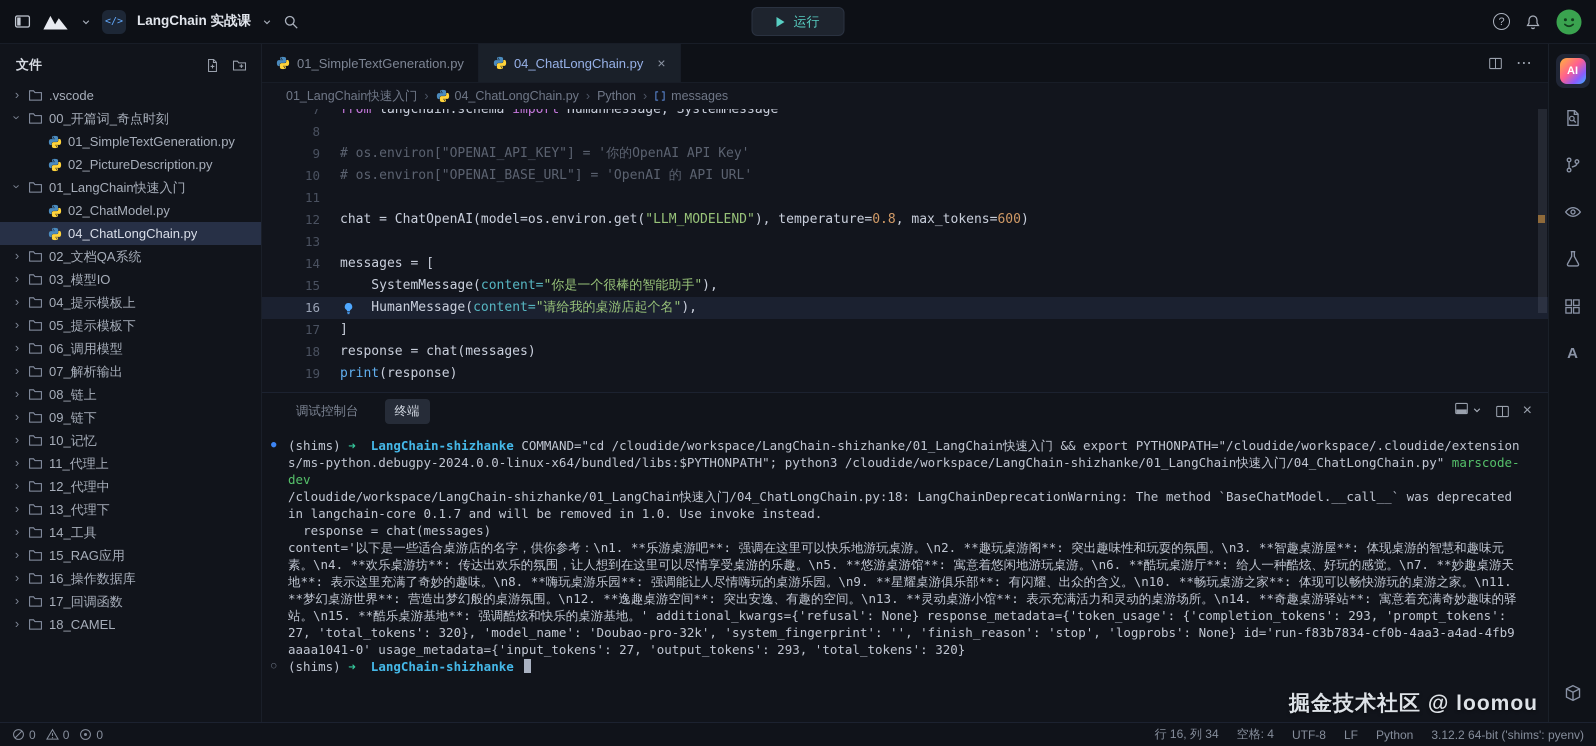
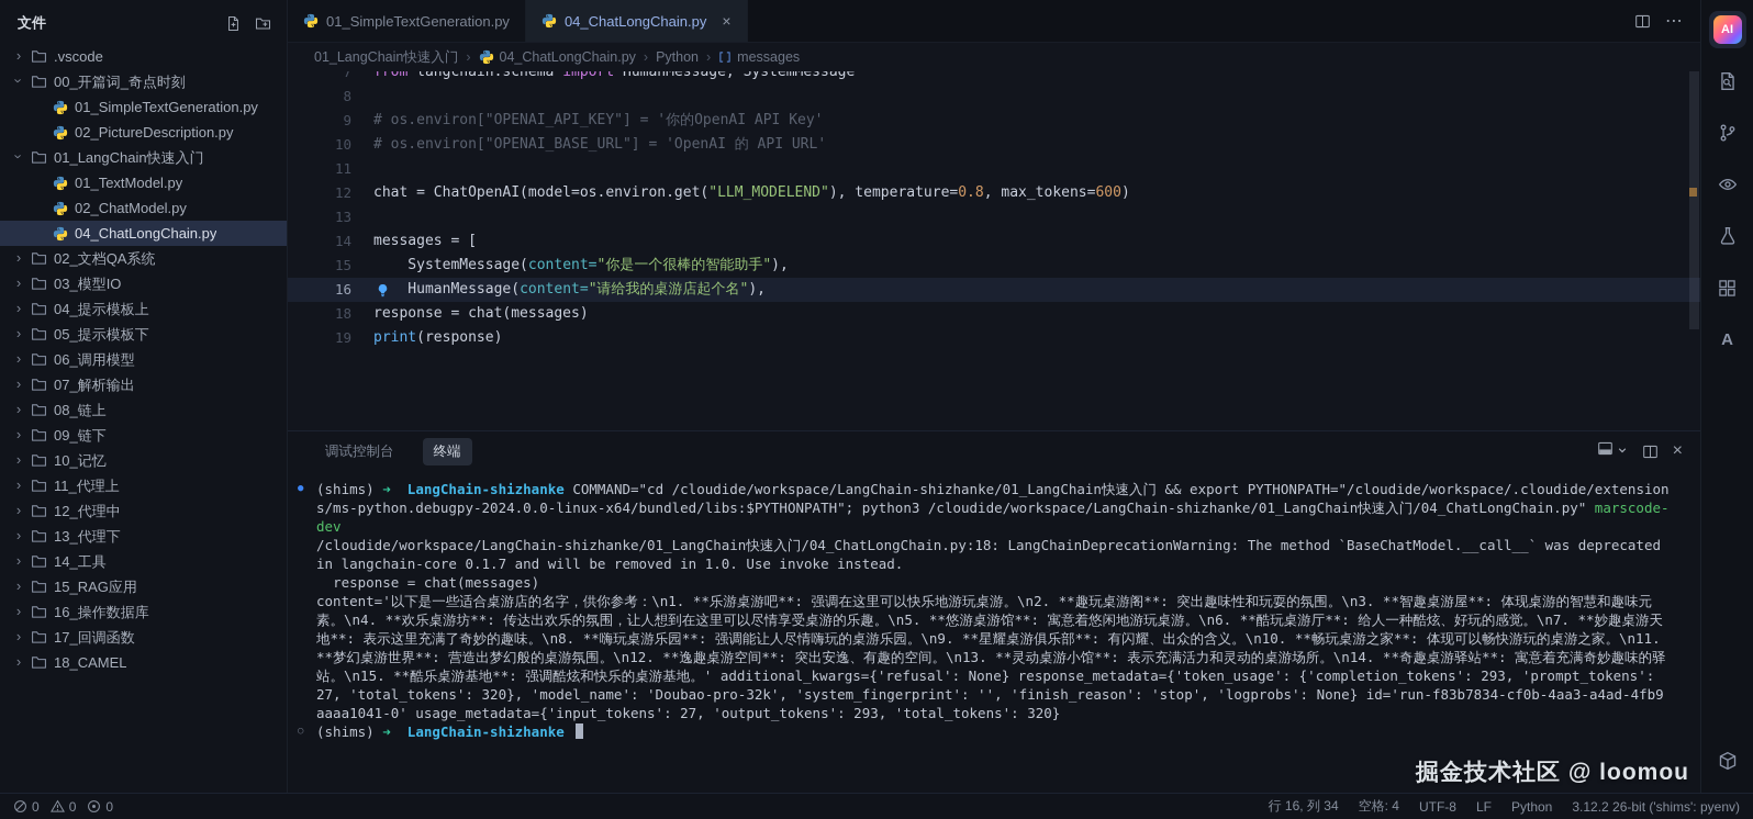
- </>
- LangChain 实战课
- 运行
- ?
  文件
  ›
  .vscode
  00_开篇词_奇点时刻
  01_SimpleTextGeneration.py
  02_PictureDescription.py
  01_LangChain快速入门
+ 01_TextModel.py
  02_ChatModel.py
  04_ChatLongChain.py
  ›
  02_文档QA系统
  ›
  03_模型IO
  ›
  04_提示模板上
  ›
  05_提示模板下
  ›
  06_调用模型
  ›
  07_解析输出
  ›
  08_链上
  ›
  09_链下
  ›
  10_记忆
  ›
  11_代理上
  ›
  12_代理中
  ›
  13_代理下
  ›
  14_工具
  ›
  15_RAG应用
  ›
  16_操作数据库
  ›
  17_回调函数
  ›
  18_CAMEL
  01_SimpleTextGeneration.py
  04_ChatLongChain.py
  ×
  ⋯
  01_LangChain快速入门
  ›
  04_ChatLongChain.py
  ›
  Python
  ›
  messages
  7
  from langchain.schema import HumanMessage, SystemMessage
  8
  9
  # os.environ["OPENAI_API_KEY"] = '你的OpenAI API Key'
  10
  # os.environ["OPENAI_BASE_URL"] = 'OpenAI 的 API URL'
  11
  12
  chat = ChatOpenAI(model=os.environ.get("LLM_MODELEND"), temperature=0.8, max_tokens=600)
  13
  14
  messages = [
  15
  SystemMessage(content="你是一个很棒的智能助手"),
  16
  HumanMessage(content="请给我的桌游店起个名"),
- 17
- ]
  18
  response = chat(messages)
  19
  print(response)
  调试控制台
  终端
  ×
  ●
  (shims) ➜ LangChain-shizhanke COMMAND="cd /cloudide/workspace/LangChain-shizhanke/01_LangChain快速入门 && export PYTHONPATH="/cloudide/workspace/.cloudide/extensions/ms-python.debugpy-2024.0.0-linux-x64/bundled/libs:$PYTHONPATH"; python3 /cloudide/workspace/LangChain-shizhanke/01_LangChain快速入门/04_ChatLongChain.py" marscode-dev
  /cloudide/workspace/LangChain-shizhanke/01_LangChain快速入门/04_ChatLongChain.py:18: LangChainDeprecationWarning: The method `BaseChatModel.__call__` was deprecated in langchain-core 0.1.7 and will be removed in 1.0. Use invoke instead.
  response = chat(messages)
  content='以下是一些适合桌游店的名字，供你参考：\n1. **乐游桌游吧**: 强调在这里可以快乐地游玩桌游。\n2. **趣玩桌游阁**: 突出趣味性和玩耍的氛围。\n3. **智趣桌游屋**: 体现桌游的智慧和趣味元素。\n4. **欢乐桌游坊**: 传达出欢乐的氛围，让人想到在这里可以尽情享受桌游的乐趣。\n5. **悠游桌游馆**: 寓意着悠闲地游玩桌游。\n6. **酷玩桌游厅**: 给人一种酷炫、好玩的感觉。\n7. **妙趣桌游天地**: 表示这里充满了奇妙的趣味。\n8. **嗨玩桌游乐园**: 强调能让人尽情嗨玩的桌游乐园。\n9. **星耀桌游俱乐部**: 有闪耀、出众的含义。\n10. **畅玩桌游之家**: 体现可以畅快游玩的桌游之家。\n11. **梦幻桌游世界**: 营造出梦幻般的桌游氛围。\n12. **逸趣桌游空间**: 突出安逸、有趣的空间。\n13. **灵动桌游小馆**: 表示充满活力和灵动的桌游场所。\n14. **奇趣桌游驿站**: 寓意着充满奇妙趣味的驿站。\n15. **酷乐桌游基地**: 强调酷炫和快乐的桌游基地。' additional_kwargs={'refusal': None} response_metadata={'token_usage': {'completion_tokens': 293, 'prompt_tokens': 27, 'total_tokens': 320}, 'model_name': 'Doubao-pro-32k', 'system_fingerprint': '', 'finish_reason': 'stop', 'logprobs': None} id='run-f83b7834-cf0b-4aa3-a4ad-4fb9aaaa1041-0' usage_metadata={'input_tokens': 27, 'output_tokens': 293, 'total_tokens': 320}
  ○
  (shims) ➜ LangChain-shizhanke
  AI
  A
  0
  0
  0
  行 16, 列 34
  空格: 4
  UTF-8
  LF
  Python
- 3.12.2 64-bit ('shims': pyenv)
+ 3.12.2 26-bit ('shims': pyenv)
  掘金技术社区 @ loomou
